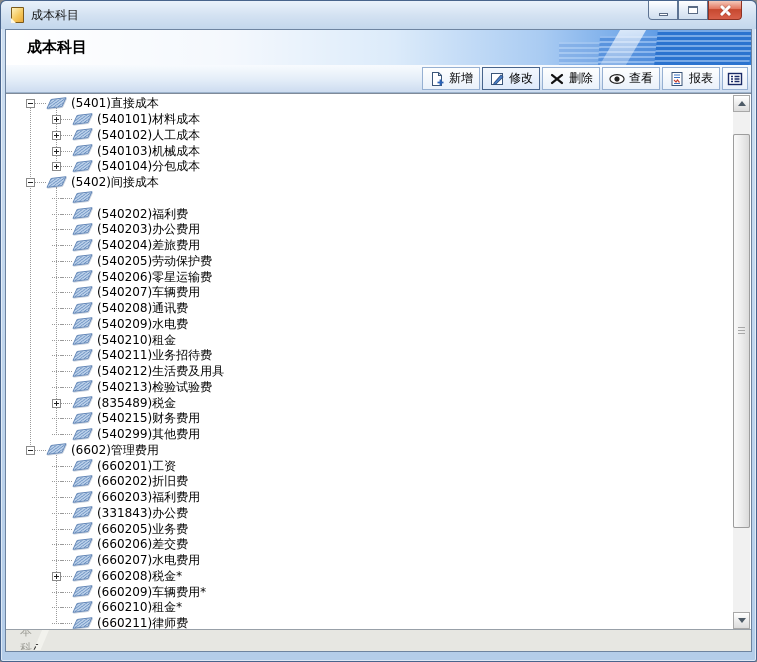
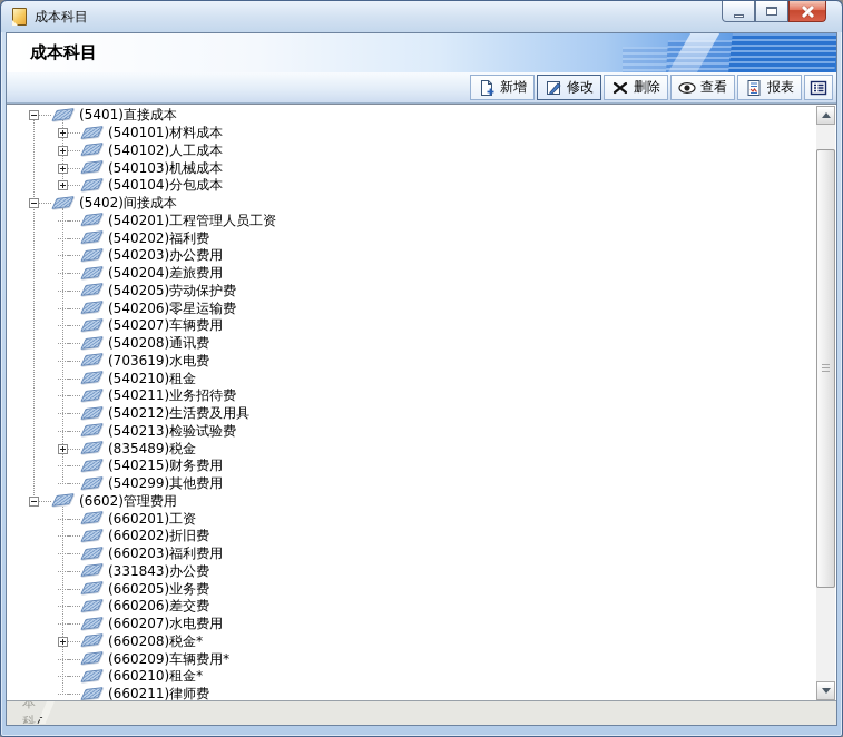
  成本科目
  成本科目
  新增
  修改
  删除
  查看
  报表
  (5401)直接成本
  (540101)材料成本
  (540102)人工成本
  (540103)机械成本
  (540104)分包成本
  (5402)间接成本
+ (540201)工程管理人员工资
  (540202)福利费
  (540203)办公费用
  (540204)差旅费用
  (540205)劳动保护费
  (540206)零星运输费
  (540207)车辆费用
  (540208)通讯费
- (540209)水电费
+ (703619)水电费
  (540210)租金
  (540211)业务招待费
  (540212)生活费及用具
  (540213)检验试验费
  (835489)税金
  (540215)财务费用
  (540299)其他费用
  (6602)管理费用
  (660201)工资
  (660202)折旧费
  (660203)福利费用
  (331843)办公费
  (660205)业务费
  (660206)差交费
  (660207)水电费用
  (660208)税金*
  (660209)车辆费用*
  (660210)租金*
  (660211)律师费
